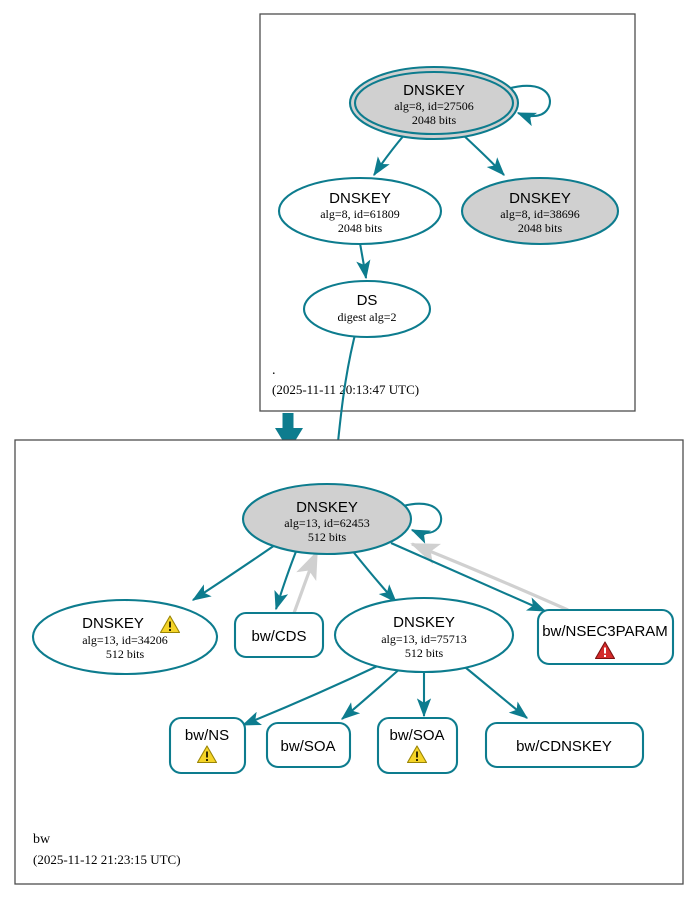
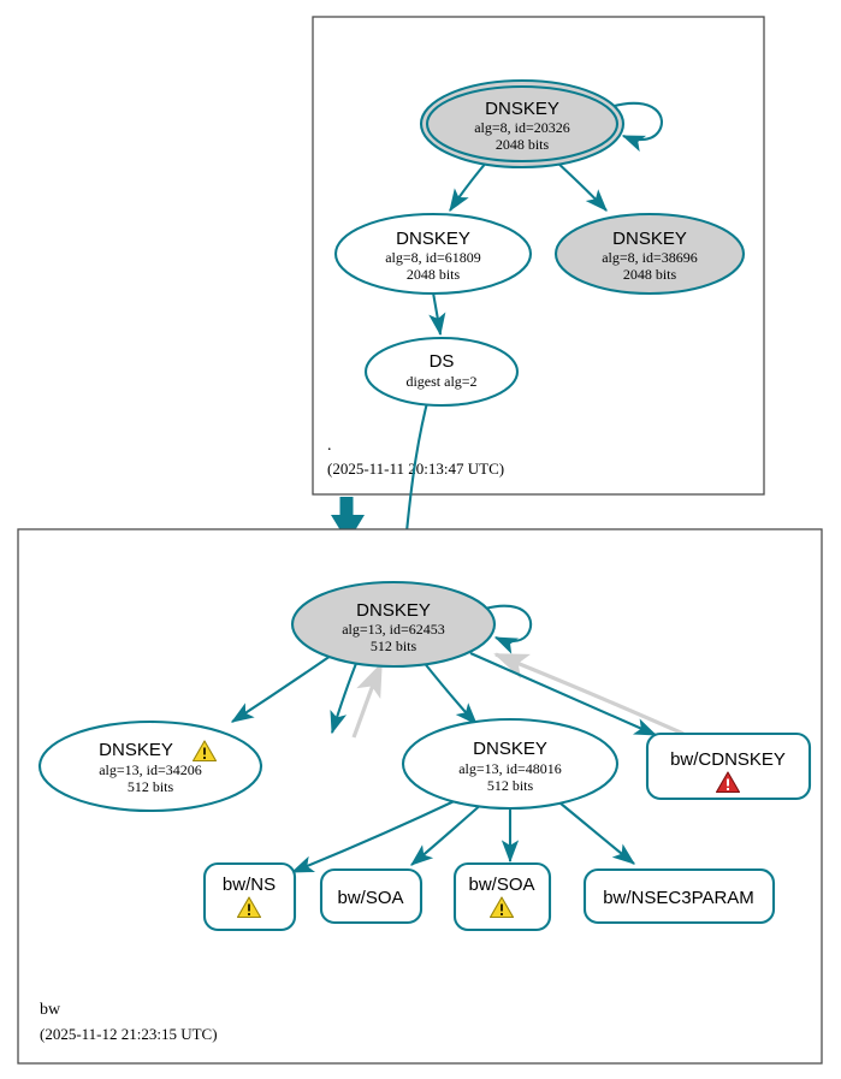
  .
  (2025-11-11 20:13:47 UTC)
  DNSKEY
- alg=8, id=27506
+ alg=8, id=20326
  2048 bits
  DNSKEY
  alg=8, id=61809
  2048 bits
  DNSKEY
  alg=8, id=38696
  2048 bits
  DS
  digest alg=2
  bw
  (2025-11-12 21:23:15 UTC)
  DNSKEY
  alg=13, id=62453
  512 bits
  DNSKEY
  alg=13, id=34206
  512 bits
- bw/CDS
  DNSKEY
- alg=13, id=75713
+ alg=13, id=48016
  512 bits
- bw/NSEC3PARAM
+ bw/CDNSKEY
  bw/NS
  bw/SOA
  bw/SOA
- bw/CDNSKEY
+ bw/NSEC3PARAM
